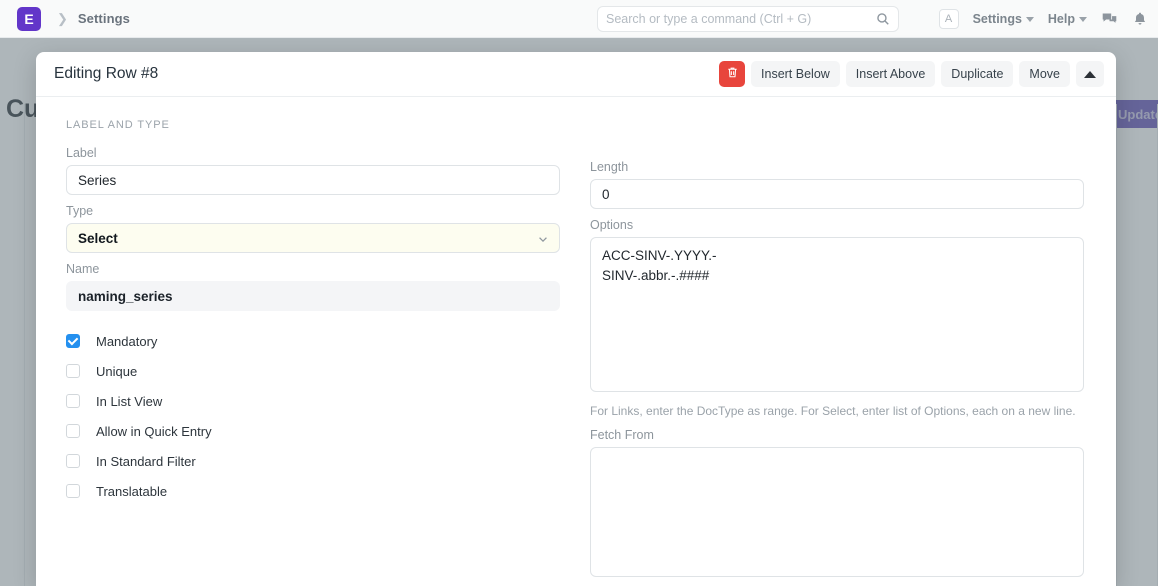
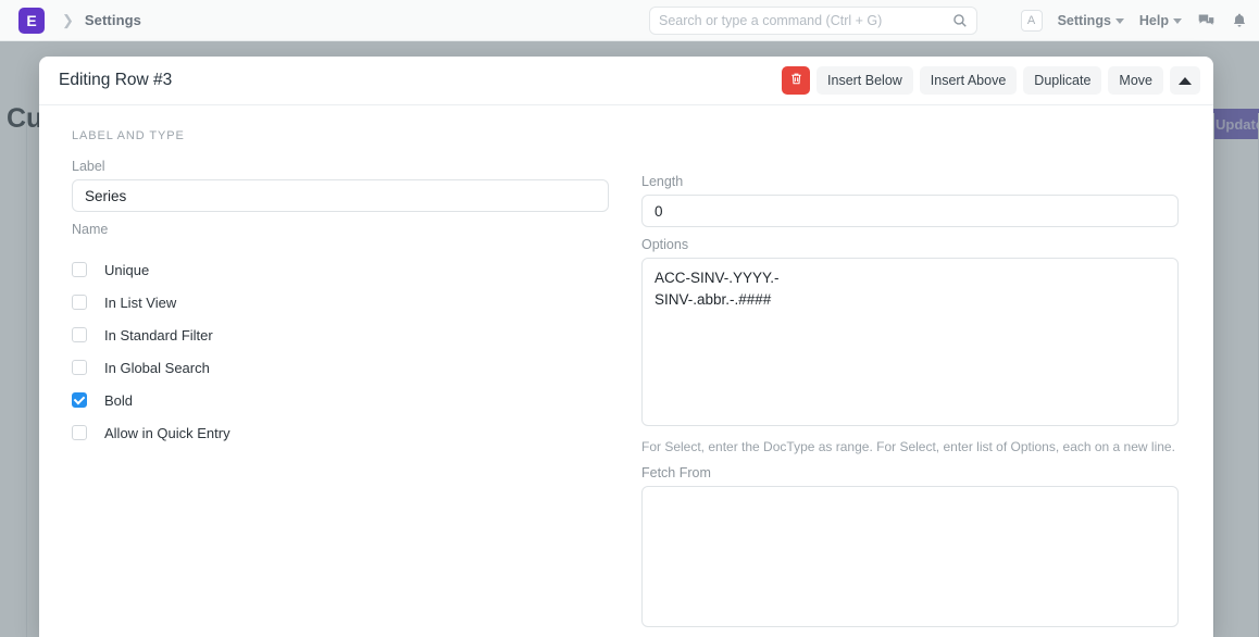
  E
  ❯
  Settings
  Search or type a command (Ctrl + G)
  A
  Settings
  Help
  Updat
- Editing Row #8
+ Editing Row #3
  Insert Below
  Insert Above
  Duplicate
  Move
  LABEL AND TYPE
  Label
  Series
- Type
- Select
  Name
- naming_series
- Mandatory
  Unique
  In List View
- Allow in Quick Entry
+ In Standard Filter
+ In Global Search
+ Bold
- In Standard Filter
+ Allow in Quick Entry
- Translatable
  Length
  0
  Options
  ACC-SINV-.YYYY.-
  SINV-.abbr.-.####
- For Links, enter the DocType as range. For Select, enter list of Options, each on a new line.
+ For Select, enter the DocType as range. For Select, enter list of Options, each on a new line.
  Fetch From
